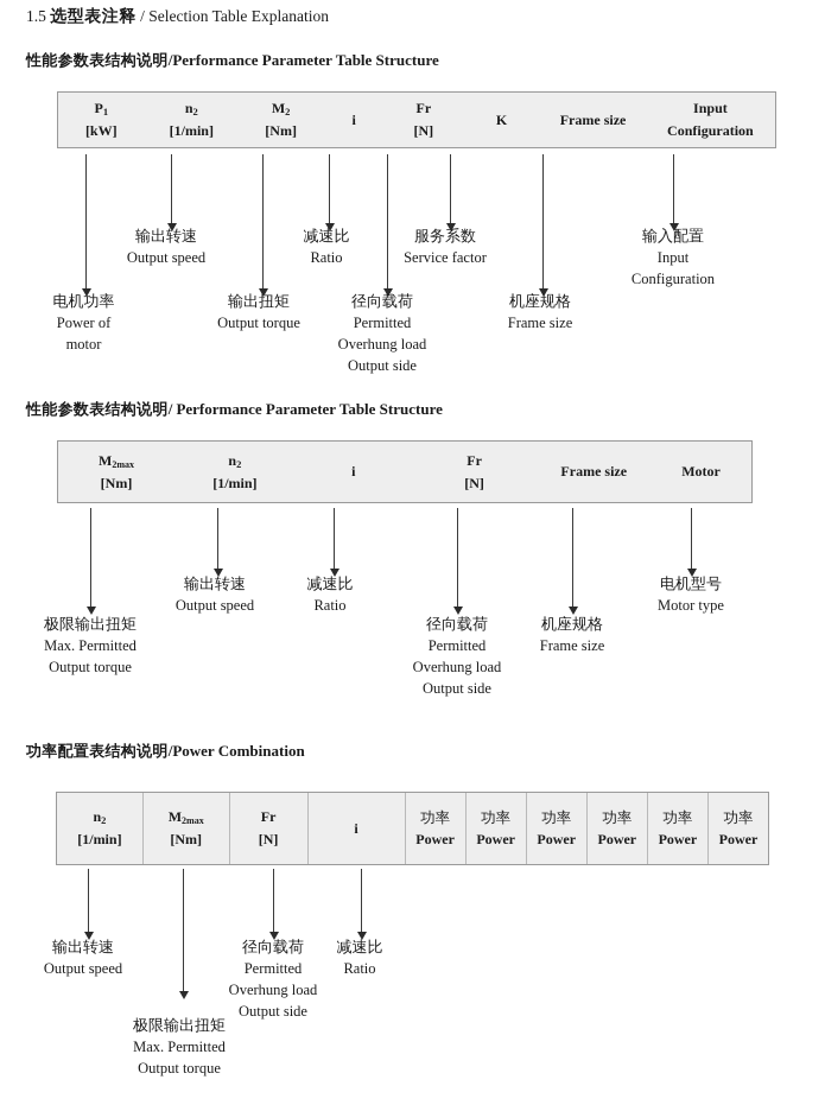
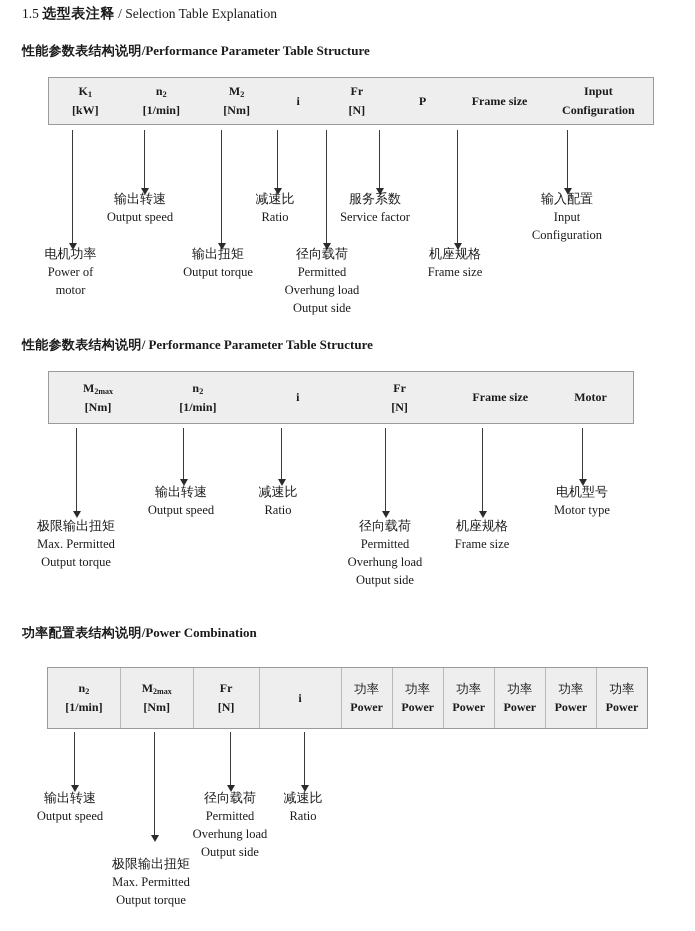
  1.5 选型表注释 / Selection Table Explanation
  性能参数表结构说明/Performance Parameter Table Structure
- P1
+ K1
  [kW]
  n2
  [1/min]
  M2
  [Nm]
  i
  Fr
  [N]
- K
+ P
  Frame size
  Input
  Configuration
  电机功率
  Power of
  motor
  输出转速
  Output speed
  输出扭矩
  Output torque
  减速比
  Ratio
  径向载荷
  Permitted
  Overhung load
  Output side
  服务系数
  Service factor
  机座规格
  Frame size
  输入配置
  Input
  Configuration
  性能参数表结构说明/ Performance Parameter Table Structure
  M2max
  [Nm]
  n2
  [1/min]
  i
  Fr
  [N]
  Frame size
  Motor
  极限输出扭矩
  Max. Permitted
  Output torque
  输出转速
  Output speed
  减速比
  Ratio
  径向载荷
  Permitted
  Overhung load
  Output side
  机座规格
  Frame size
  电机型号
  Motor type
  功率配置表结构说明/Power Combination
  n2
  [1/min]
  M2max
  [Nm]
  Fr
  [N]
  i
  功率
  Power
  功率
  Power
  功率
  Power
  功率
  Power
  功率
  Power
  功率
  Power
  输出转速
  Output speed
  极限输出扭矩
  Max. Permitted
  Output torque
  径向载荷
  Permitted
  Overhung load
  Output side
  减速比
  Ratio
